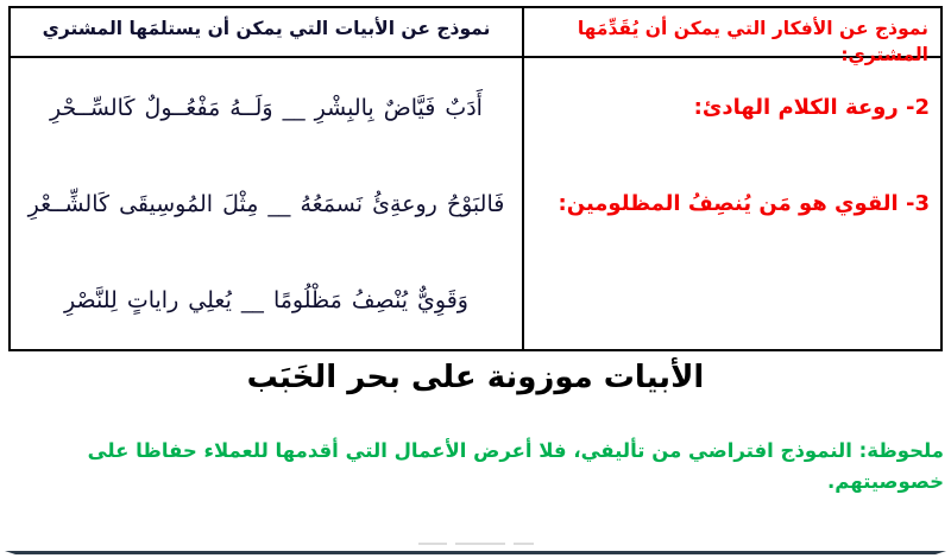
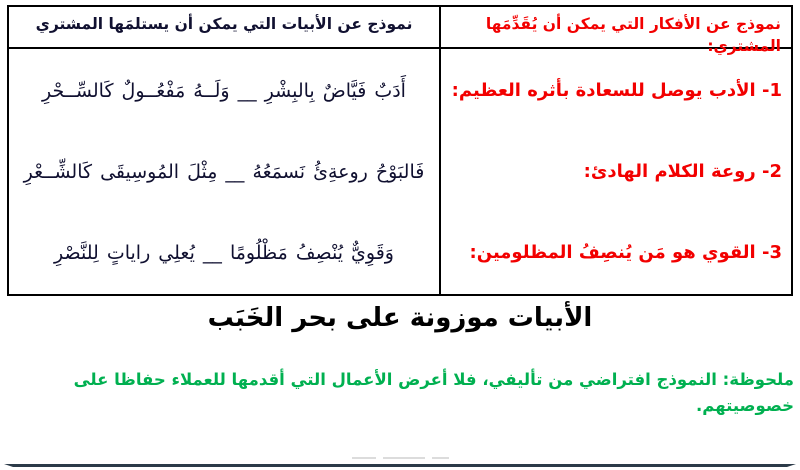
  نموذج عن الأفكار التي يمكن أن يُقَدِّمَها المشتري:
  نموذج عن الأبيات التي يمكن أن يستلمَها المشتري
+ 1- الأدب يوصل للسعادة بأثره العظيم:
  2- روعة الكلام الهادئ:
  3- القوي هو مَن يُنصِفُ المظلومين:
  أَدَبٌ فَيَّاضٌ بِالبِشْرِ __ وَلَــهُ مَفْعُــولٌ كَالسِّــحْرِ
  فَالبَوْحُ روعةِئُ نَسمَعُهُ __ مِثْلَ المُوسِيقَى كَالشِّــعْرِ
  وَقَوِيٌّ يُنْصِفُ مَظْلُومًا __ يُعلِي راياتٍ لِلنَّصْرِ
  الأبيات موزونة على بحر الخَبَب
  ملحوظة: النموذج افتراضي من تأليفي، فلا أعرض الأعمال التي أقدمها للعملاء حفاظا على خصوصيتهم.
